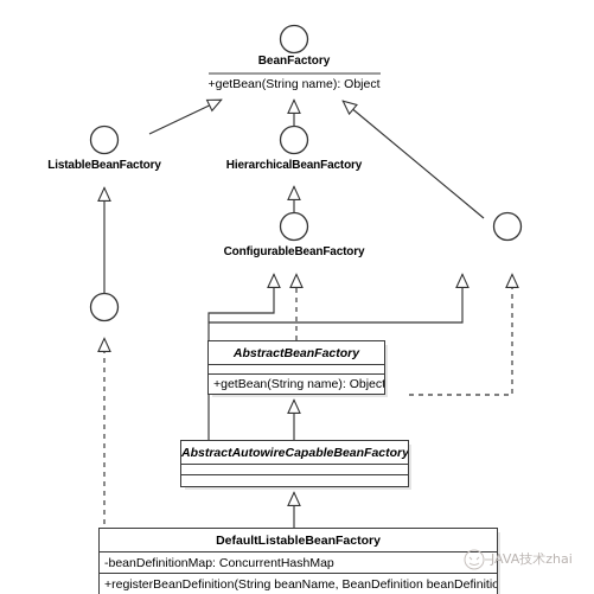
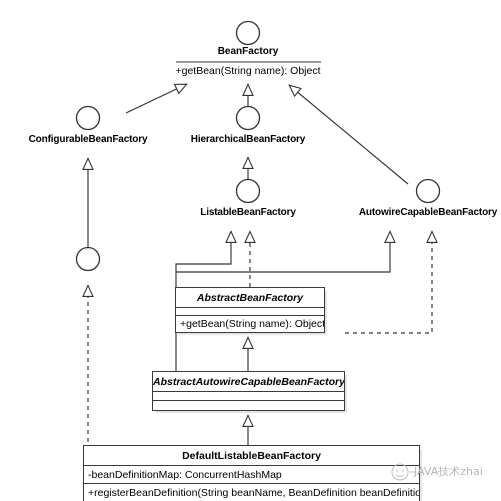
  BeanFactory
  +getBean(String name): Object
- ListableBeanFactory
+ ConfigurableBeanFactory
  HierarchicalBeanFactory
- ConfigurableBeanFactory
+ ListableBeanFactory
+ AutowireCapableBeanFactory
  AbstractBeanFactory
  +getBean(String name): Object
  AbstractAutowireCapableBeanFactory
  DefaultListableBeanFactory
  -beanDefinitionMap: ConcurrentHashMap
  +registerBeanDefinition(String beanName, BeanDefinition beanDefinitio
  JAVA技术zhai
